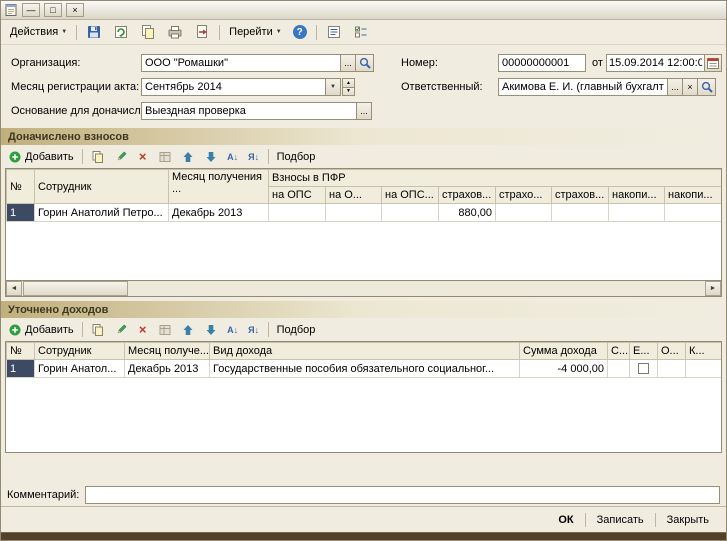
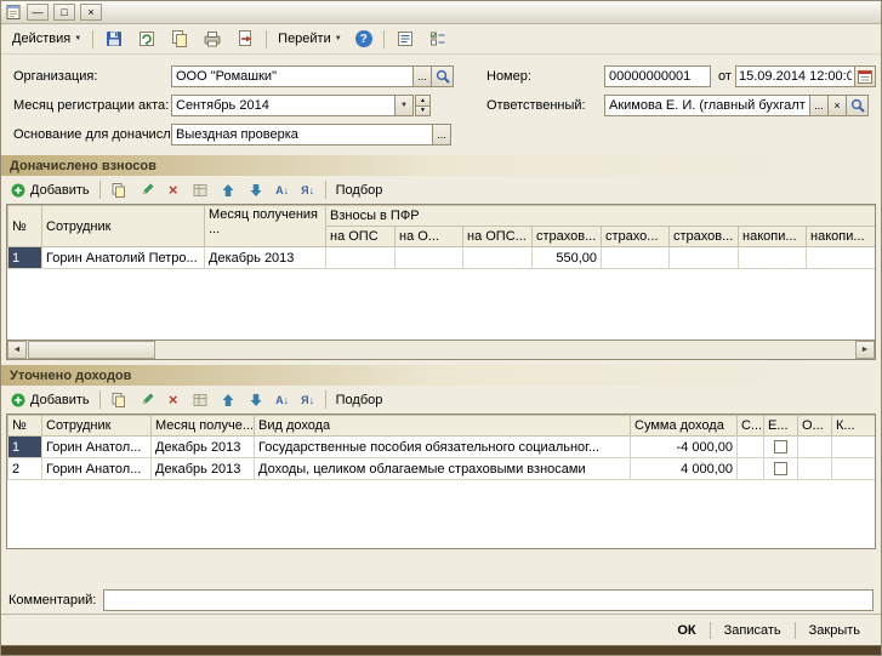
  —
  □
  ×
  Действия
  Перейти
  ?
  Организация:
  ООО "Ромашки"
  ...
  Номер:
  00000000001
  от
  15.09.2014 12:00:0
  Месяц регистрации акта:
  Сентябрь 2014
  Ответственный:
  Акимова Е. И. (главный бухгалт
  ...
  ×
  Основание для доначисл
  Выездная проверка
  ...
  Доначислено взносов
  Добавить
  ×
  А↓
  Я↓
  Подбор
  №	Сотрудник	Месяц получения ...	Взносы в ПФР
  на ОПС	на О...	на ОПС...	страхов...	страхо...	страхов...	накопи...	накопи...
- 1	Горин Анатолий Петро...	Декабрь 2013				880,00
+ 1	Горин Анатолий Петро...	Декабрь 2013				550,00
  Уточнено доходов
  Добавить
  ×
  А↓
  Я↓
  Подбор
  №	Сотрудник	Месяц получе...	Вид дохода	Сумма дохода	С...	Е...	О...	К...
  1	Горин Анатол...	Декабрь 2013	Государственные пособия обязательного социальног...	-4 000,00
+ 2	Горин Анатол...	Декабрь 2013	Доходы, целиком облагаемые страховыми взносами	4 000,00
  Комментарий:
  ОК
  Записать
  Закрыть
